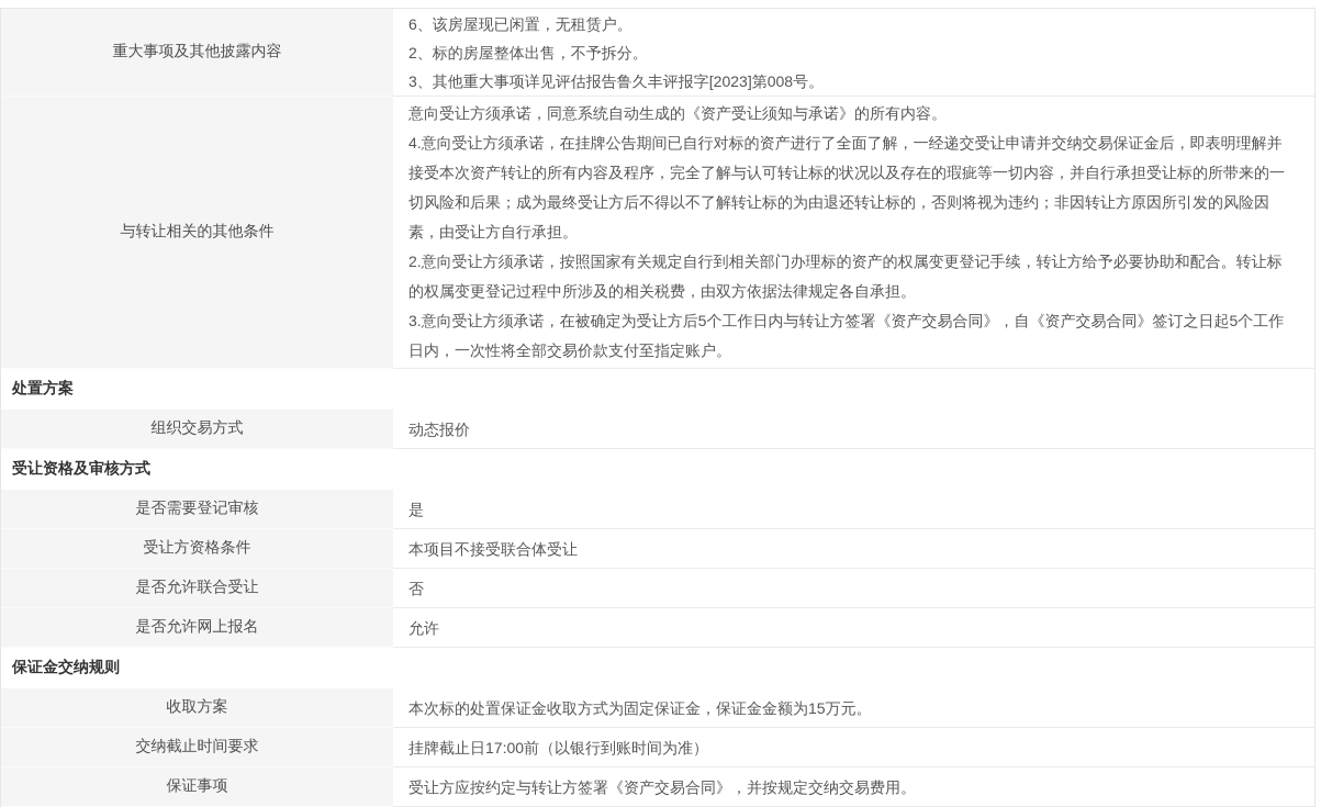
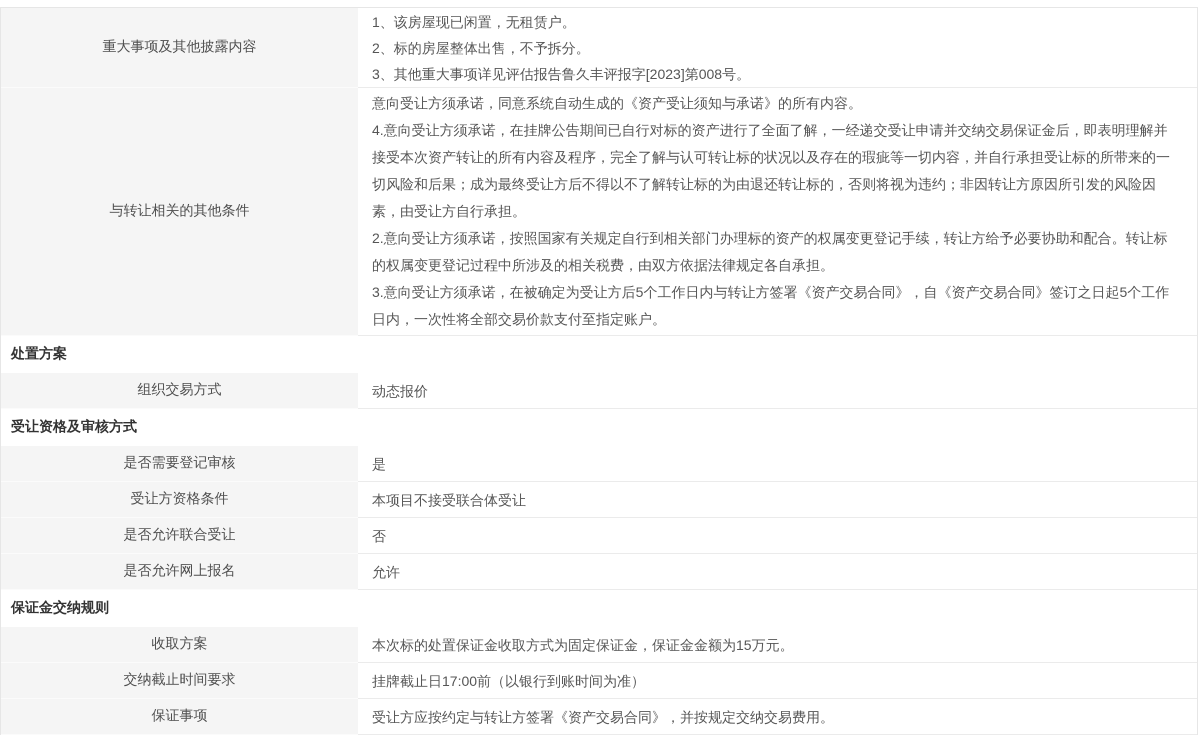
  重大事项及其他披露内容
- 6、该房屋现已闲置，无租赁户。
+ 1、该房屋现已闲置，无租赁户。
  2、标的房屋整体出售，不予拆分。
  3、其他重大事项详见评估报告鲁久丰评报字[2023]第008号。
  与转让相关的其他条件
  意向受让方须承诺，同意系统自动生成的《资产受让须知与承诺》的所有内容。
  4.意向受让方须承诺，在挂牌公告期间已自行对标的资产进行了全面了解，一经递交受让申请并交纳交易保证金后，即表明理解并接受本次资产转让的所有内容及程序，完全了解与认可转让标的状况以及存在的瑕疵等一切内容，并自行承担受让标的所带来的一切风险和后果；成为最终受让方后不得以不了解转让标的为由退还转让标的，否则将视为违约；非因转让方原因所引发的风险因素，由受让方自行承担。
  2.意向受让方须承诺，按照国家有关规定自行到相关部门办理标的资产的权属变更登记手续，转让方给予必要协助和配合。转让标的权属变更登记过程中所涉及的相关税费，由双方依据法律规定各自承担。
  3.意向受让方须承诺，在被确定为受让方后5个工作日内与转让方签署《资产交易合同》，自《资产交易合同》签订之日起5个工作日内，一次性将全部交易价款支付至指定账户。
  处置方案
  组织交易方式
  动态报价
  受让资格及审核方式
  是否需要登记审核
  是
  受让方资格条件
  本项目不接受联合体受让
  是否允许联合受让
  否
  是否允许网上报名
  允许
  保证金交纳规则
  收取方案
  本次标的处置保证金收取方式为固定保证金，保证金金额为15万元。
  交纳截止时间要求
  挂牌截止日17:00前（以银行到账时间为准）
  保证事项
  受让方应按约定与转让方签署《资产交易合同》，并按规定交纳交易费用。
